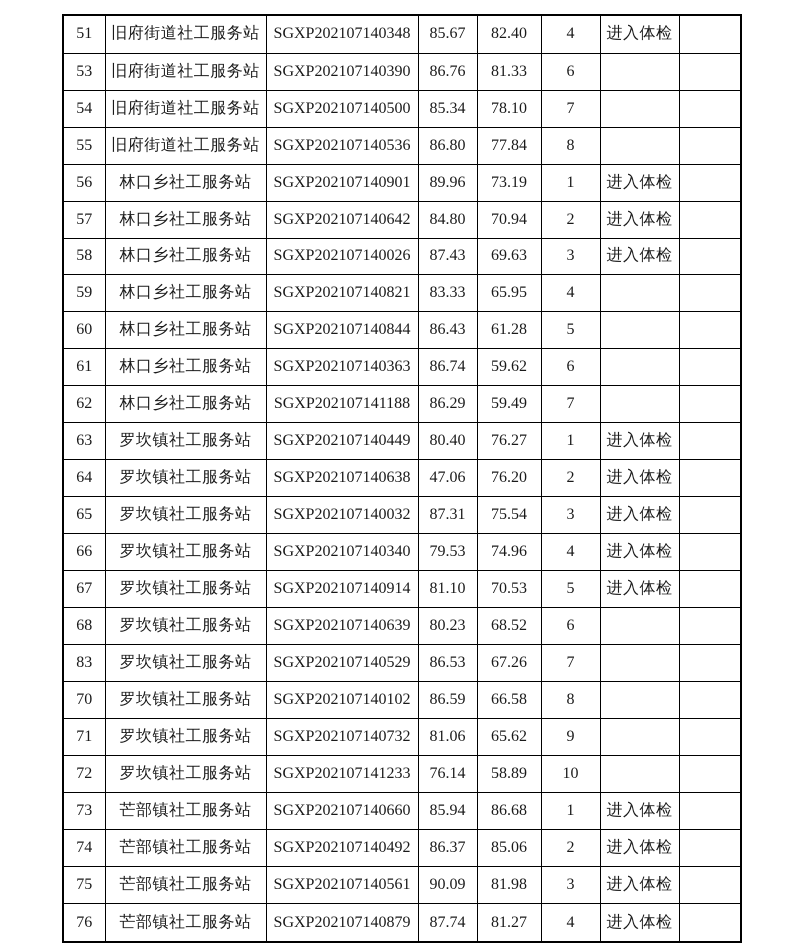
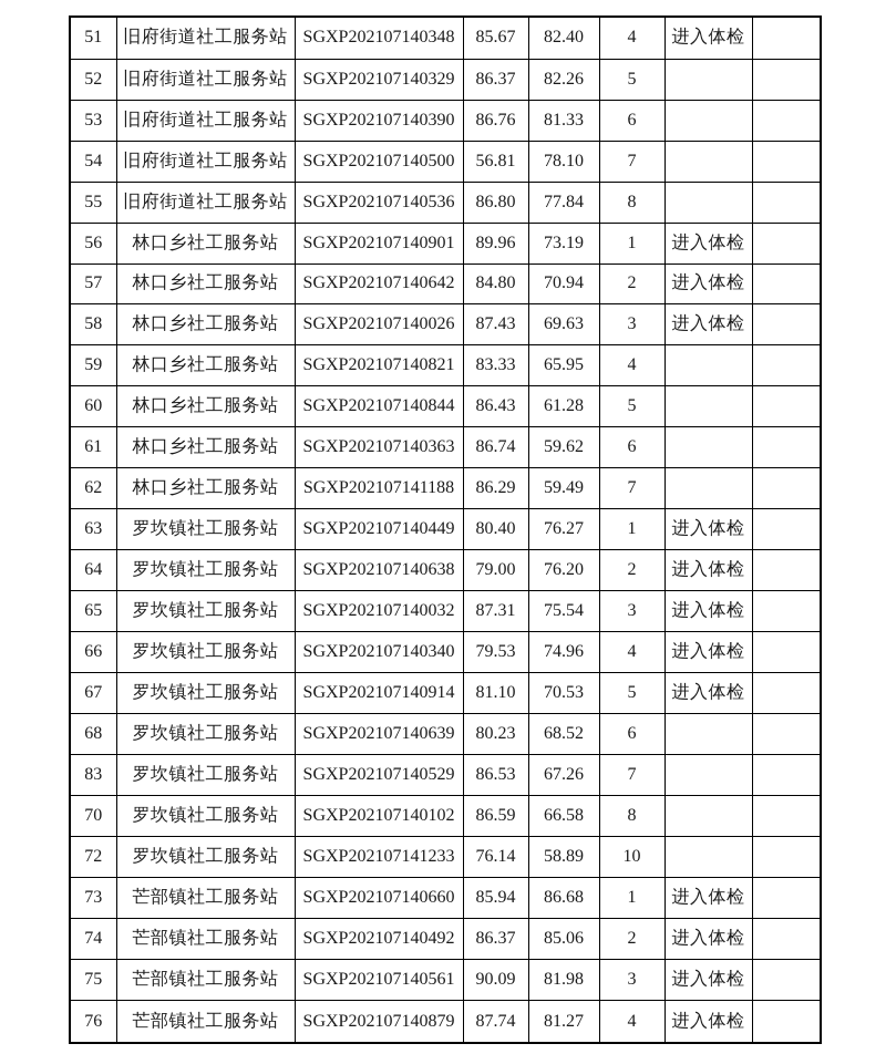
  51	旧府街道社工服务站	SGXP202107140348	85.67	82.40	4	进入体检
+ 52	旧府街道社工服务站	SGXP202107140329	86.37	82.26	5
  53	旧府街道社工服务站	SGXP202107140390	86.76	81.33	6
- 54	旧府街道社工服务站	SGXP202107140500	85.34	78.10	7
+ 54	旧府街道社工服务站	SGXP202107140500	56.81	78.10	7
  55	旧府街道社工服务站	SGXP202107140536	86.80	77.84	8
  56	林口乡社工服务站	SGXP202107140901	89.96	73.19	1	进入体检
  57	林口乡社工服务站	SGXP202107140642	84.80	70.94	2	进入体检
  58	林口乡社工服务站	SGXP202107140026	87.43	69.63	3	进入体检
  59	林口乡社工服务站	SGXP202107140821	83.33	65.95	4
  60	林口乡社工服务站	SGXP202107140844	86.43	61.28	5
  61	林口乡社工服务站	SGXP202107140363	86.74	59.62	6
  62	林口乡社工服务站	SGXP202107141188	86.29	59.49	7
  63	罗坎镇社工服务站	SGXP202107140449	80.40	76.27	1	进入体检
- 64	罗坎镇社工服务站	SGXP202107140638	47.06	76.20	2	进入体检
+ 64	罗坎镇社工服务站	SGXP202107140638	79.00	76.20	2	进入体检
  65	罗坎镇社工服务站	SGXP202107140032	87.31	75.54	3	进入体检
  66	罗坎镇社工服务站	SGXP202107140340	79.53	74.96	4	进入体检
  67	罗坎镇社工服务站	SGXP202107140914	81.10	70.53	5	进入体检
  68	罗坎镇社工服务站	SGXP202107140639	80.23	68.52	6
  83	罗坎镇社工服务站	SGXP202107140529	86.53	67.26	7
  70	罗坎镇社工服务站	SGXP202107140102	86.59	66.58	8
- 71	罗坎镇社工服务站	SGXP202107140732	81.06	65.62	9
  72	罗坎镇社工服务站	SGXP202107141233	76.14	58.89	10
  73	芒部镇社工服务站	SGXP202107140660	85.94	86.68	1	进入体检
  74	芒部镇社工服务站	SGXP202107140492	86.37	85.06	2	进入体检
  75	芒部镇社工服务站	SGXP202107140561	90.09	81.98	3	进入体检
  76	芒部镇社工服务站	SGXP202107140879	87.74	81.27	4	进入体检
